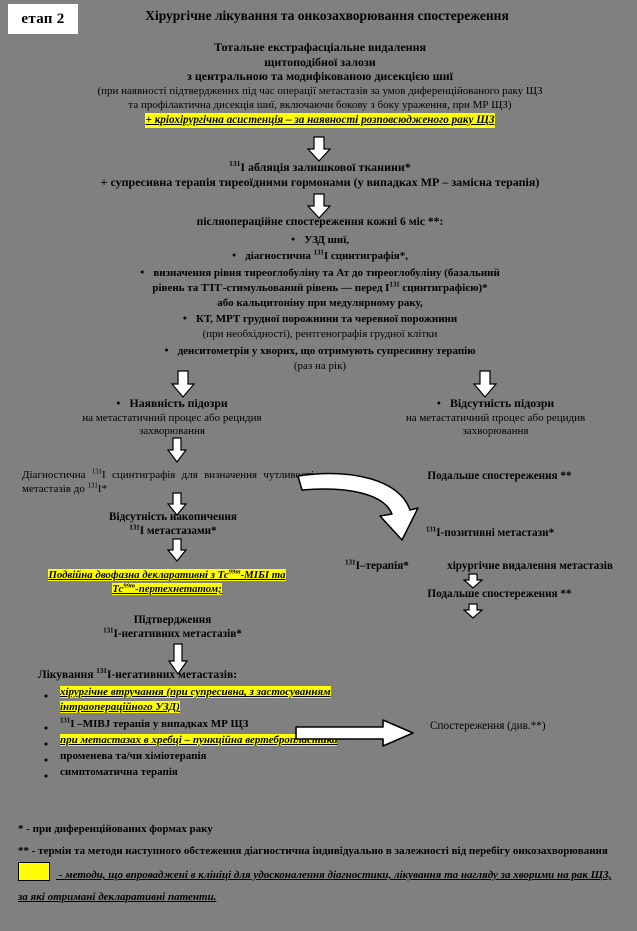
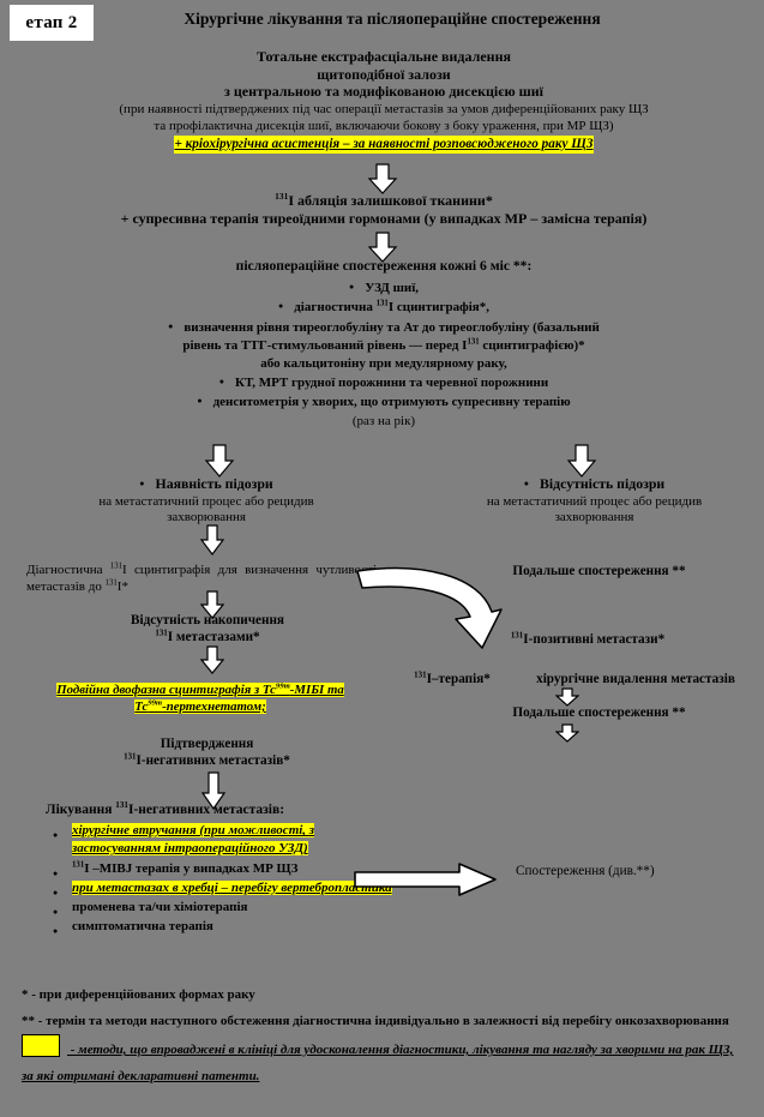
  етап 2
- Хірургічне лікування та онкозахворювання спостереження
+ Хірургічне лікування та післяопераційне спостереження
  Тотальне екстрафасціальне видалення
  щитоподібної залози
  з центральною та модифікованою дисекцією шиї
- (при наявності підтверджених під час операції метастазів за умов диференційованого раку ЩЗ
+ (при наявності підтверджених під час операції метастазів за умов диференційованих раку ЩЗ
  та профілактична дисекція шиї, включаючи бокову з боку ураження, при МР ЩЗ)
  + кріохірургічна асистенція – за наявності розповсюдженого раку ЩЗ
  131I абляція залишкової тканини*
  + супресивна терапія тиреоїдними гормонами (у випадках МР – замісна терапія)
  післяопераційне спостереження кожні 6 міс **:
  УЗД шиї,
  діагностична I сцинтиграфія*,
  визначення рівня тиреоглобуліну та Ат до тиреоглобуліну (базальний
  рівень та ТТГ-стимульований рівень — перед I сцинтиграфією)*
  або кальцитоніну при медулярному раку,
  КТ, МРТ грудної порожнини та черевної порожнини
- (при необхідності), рентгенографія грудної клітки
  денситометрія у хворих, що отримують супресивну терапію
  (раз на рік)
  Наявність підозри
  на метастатичний процес або рецидив
  захворювання
  Відсутність підозри
  на метастатичний процес або рецидив
  захворювання
  Діагностична I сцинтиграфія для визначення чутливо метастазів до I*
  Відсутність накопичення
  131I метастазами*
- Подвійна двофазна декларативні з Тс -МІБІ та
+ Подвійна двофазна сцинтиграфія з Тс -МІБІ та
  Тс -пертехнетатом;
  Підтвердження
  131I-негативних метастазів*
  Подальше спостереження **
  131I-позитивні метастази*
  131I–терапія*
  хірургічне видалення метастазів
  Подальше спостереження **
  Лікування 131I-негативних метастазів:
- хірургічне втручання (при супресивна, з застосуванням інтраопераційного УЗД)
+ хірургічне втручання (при можливості, з застосуванням інтраопераційного УЗД)
  I –МІВJ терапія у випадках МР ЩЗ
- при метастазах в хребці – пункційна вертебропластика
+ при метастазах в хребці – перебігу вертебропластика
  променева та/чи хіміотерапія
  симптоматична терапія
  Спостереження (див.**)
  * - при диференційованих формах раку
  ** - термін та методи наступного обстеження діагностична індивідуально в залежності від перебігу онкозахворювання
  - методи, що впроваджені в клініці для удосконалення діагностики, лікування та нагляду за хворими на рак ЩЗ, за які отримані декларативні патенти.
